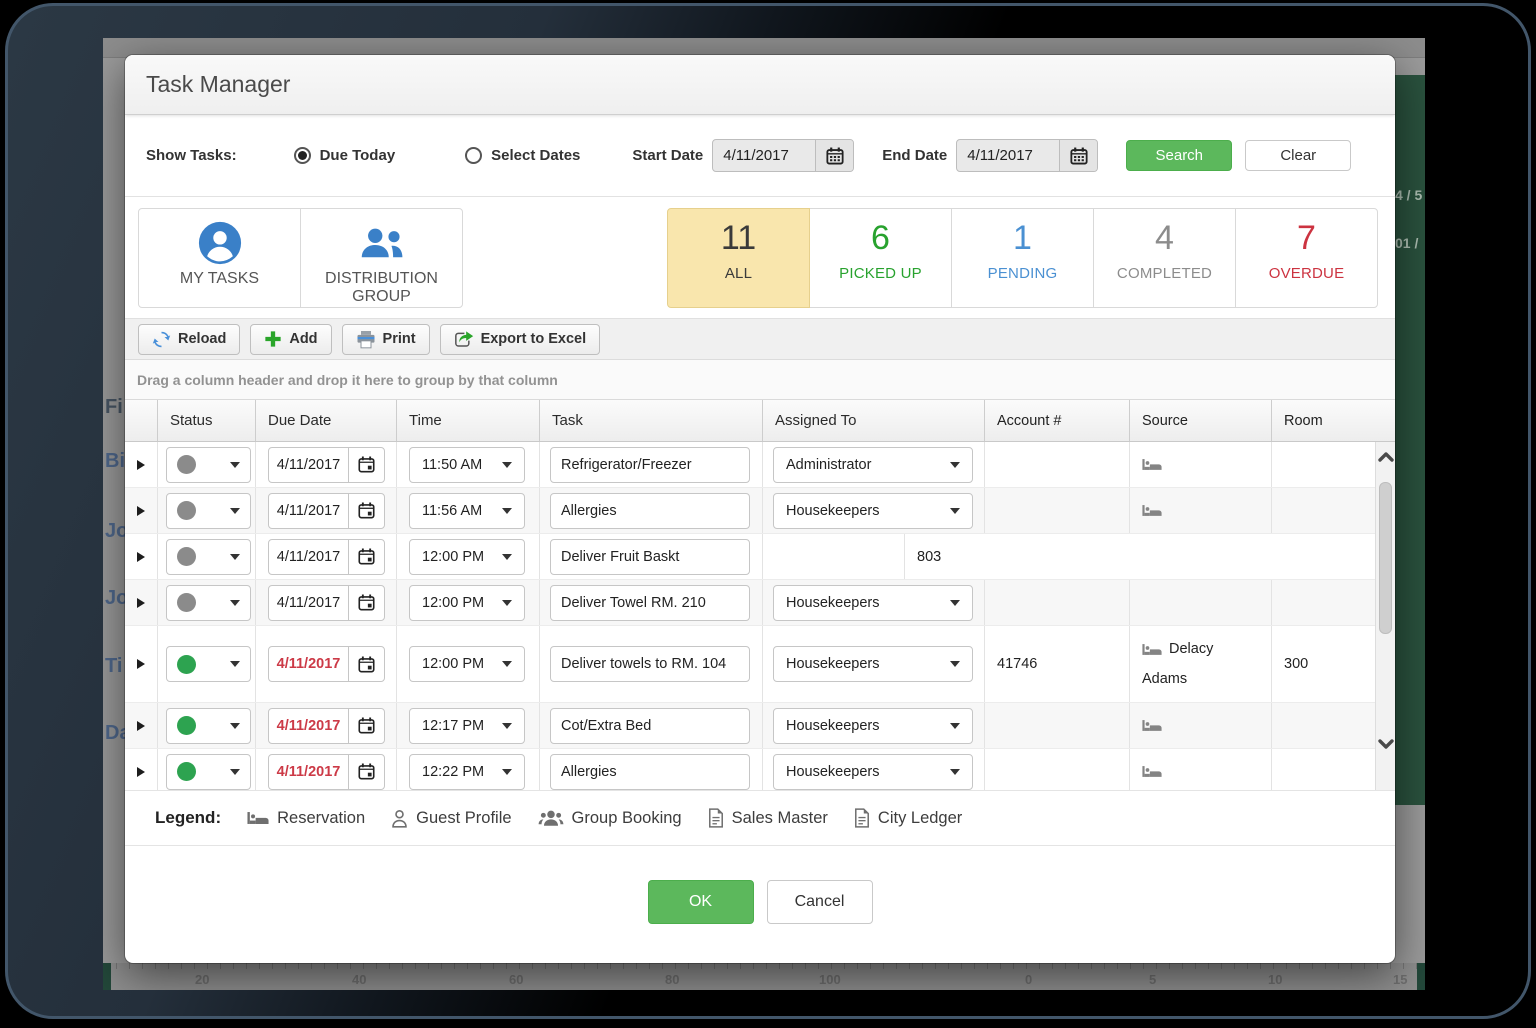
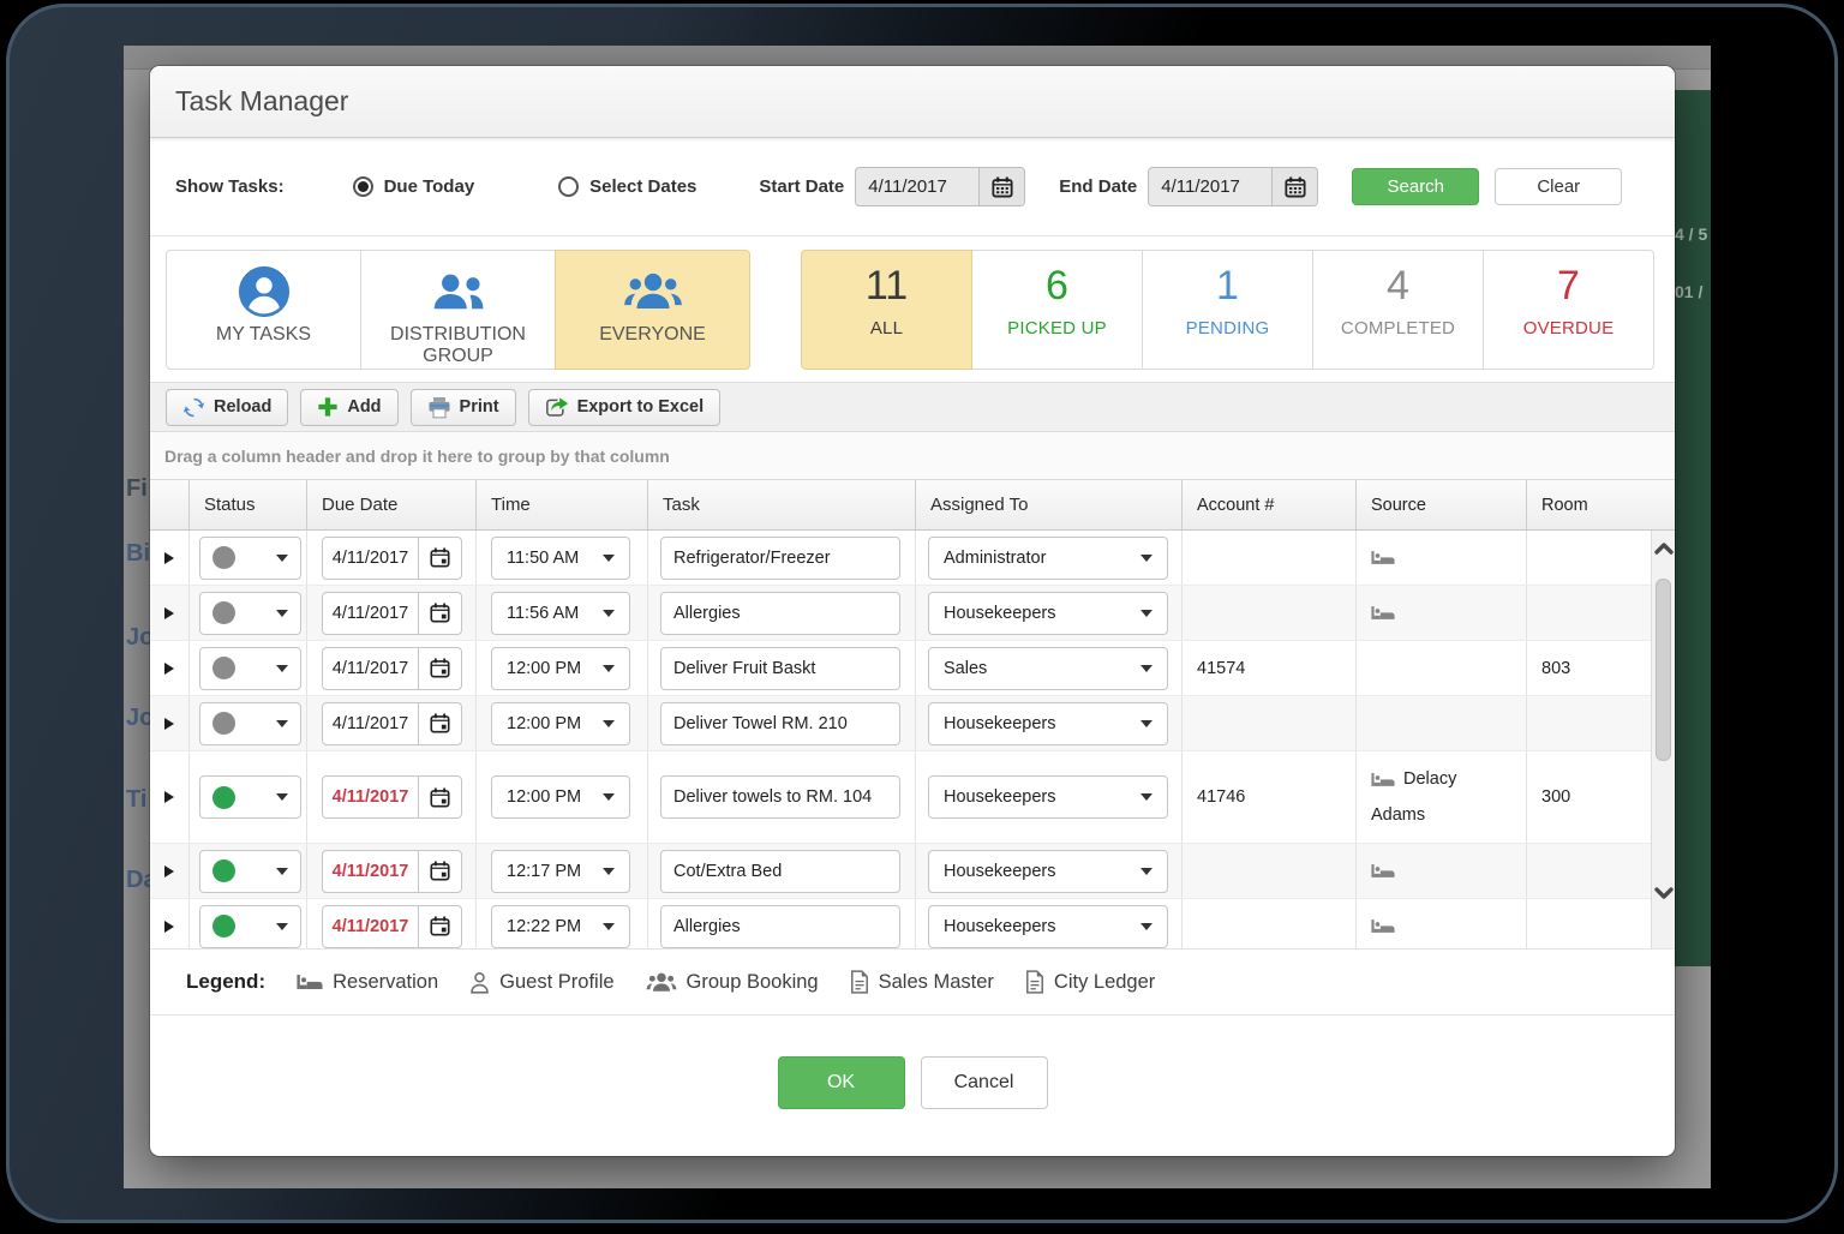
  Fi
  Bi
  Jo
  Jo
  Ti
  4 / 5
  01 /
- 20
- 40
- 60
- 80
- 100
- 0
- 5
- 10
- 15
  Task Manager
  Show Tasks:
  Due Today
  Select Dates
  Start Date
  4/11/2017
  End Date
  4/11/2017
  Search
  Clear
  MY TASKS
  DISTRIBUTION GROUP
+ EVERYONE
  11
  ALL
  6
  PICKED UP
  1
  PENDING
  4
  COMPLETED
  7
  OVERDUE
  Reload
  Add
  Print
  Export to Excel
  Drag a column header and drop it here to group by that column
  Status
  Due Date
  Time
  Task
  Assigned To
  Account #
  Source
  Room
  4/11/2017
  11:50 AM
  Refrigerator/Freezer
  Administrator
  4/11/2017
  11:56 AM
  Allergies
  Housekeepers
  4/11/2017
  12:00 PM
  Deliver Fruit Baskt
+ Sales
+ 41574
  803
  4/11/2017
  12:00 PM
  Deliver Towel RM. 210
  Housekeepers
  4/11/2017
  12:00 PM
  Deliver towels to RM. 104
  Housekeepers
  41746
  Delacy Adams
  300
  4/11/2017
  12:17 PM
  Cot/Extra Bed
  Housekeepers
  4/11/2017
  12:22 PM
  Allergies
  Housekeepers
  Legend:
  Reservation
  Guest Profile
  Group Booking
  Sales Master
  City Ledger
  OK
  Cancel
